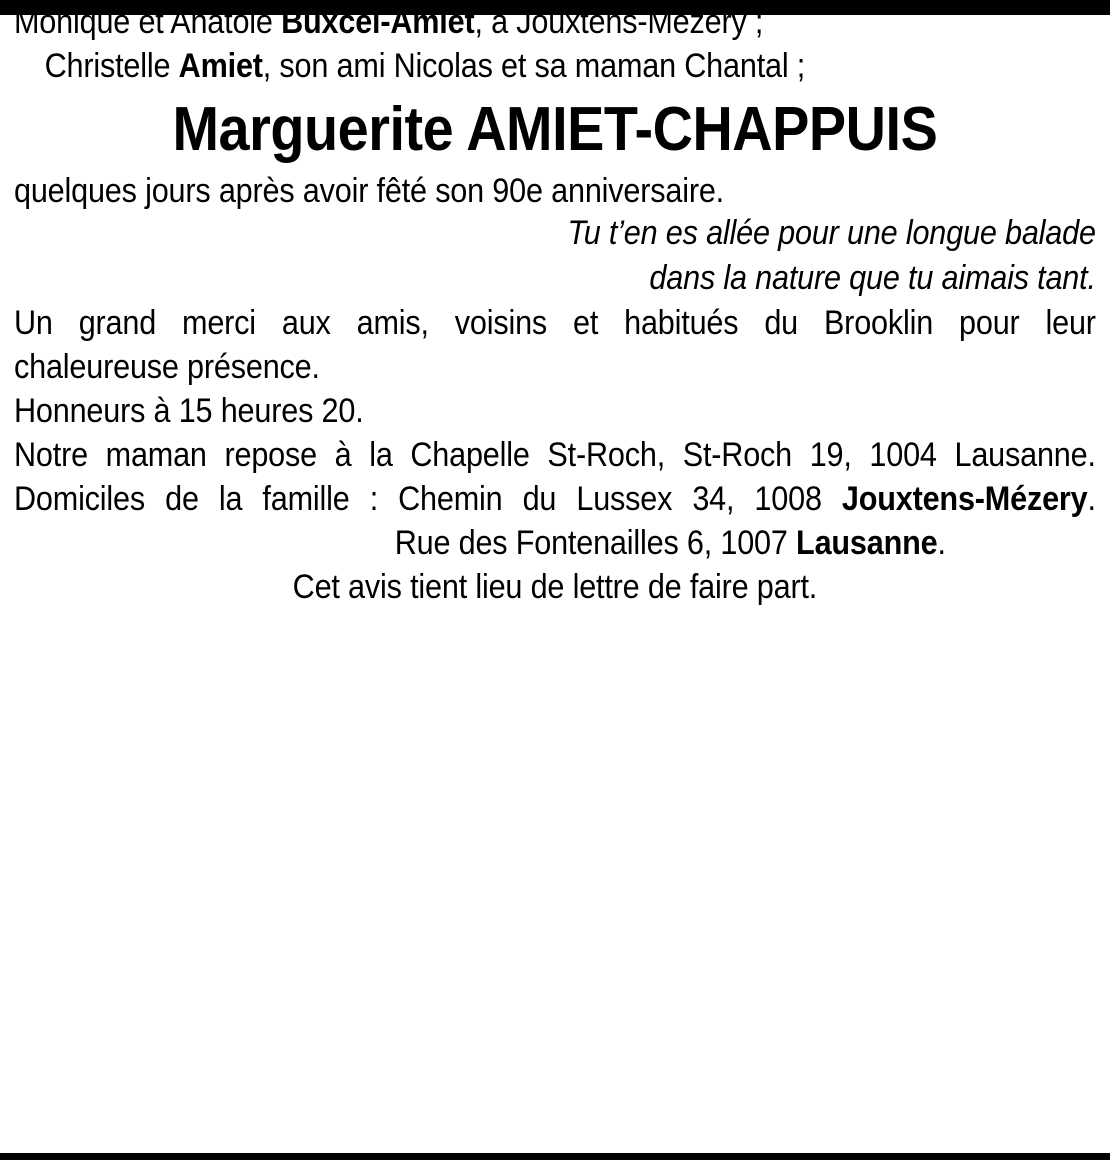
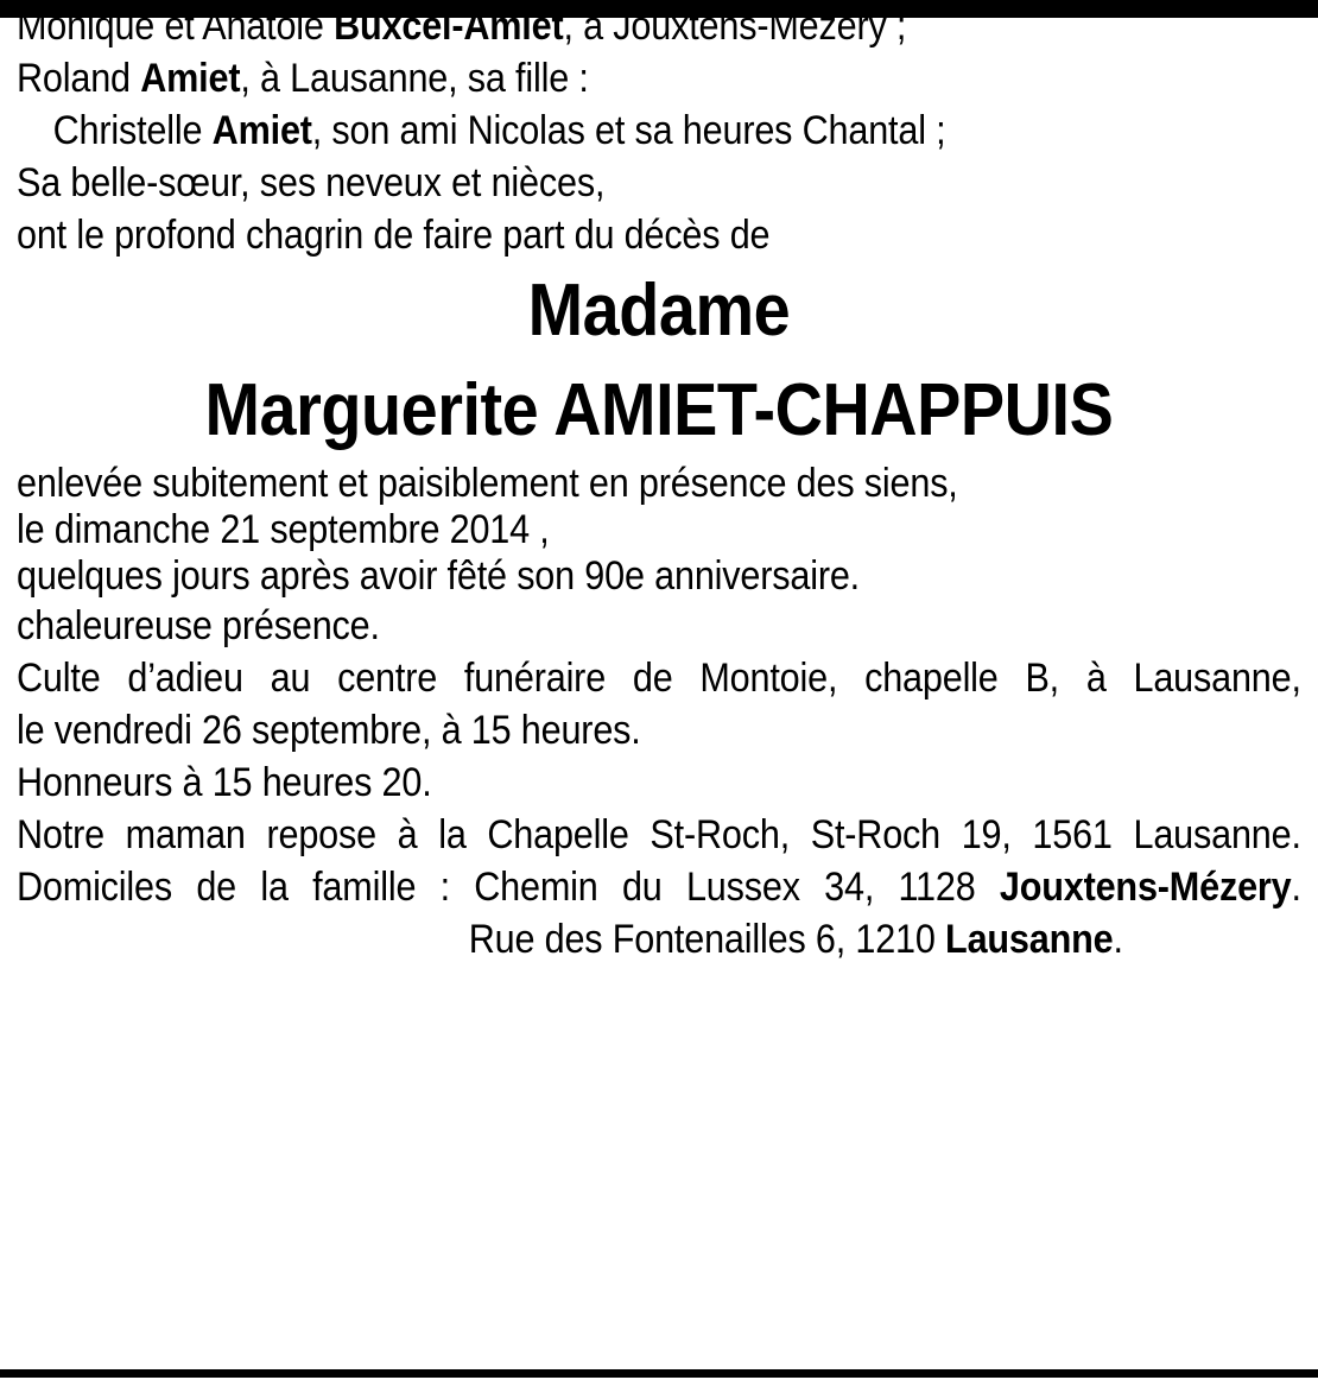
  Monique et Anatole Buxcel-Amiet, à Jouxtens-Mézery ;
+ Roland Amiet, à Lausanne, sa fille :
- Christelle Amiet, son ami Nicolas et sa maman Chantal ;
+ Christelle Amiet, son ami Nicolas et sa heures Chantal ;
+ Sa belle-sœur, ses neveux et nièces,
+ ont le profond chagrin de faire part du décès de
+ Madame
  Marguerite AMIET-CHAPPUIS
+ enlevée subitement et paisiblement en présence des siens,
+ le dimanche 21 septembre 2014 ,
  quelques jours après avoir fêté son 90e anniversaire.
- Tu t’en es allée pour une longue balade
- dans la nature que tu aimais tant.
- Un grand merci aux amis, voisins et habitués du Brooklin pour leur
  chaleureuse présence.
+ Culte d’adieu au centre funéraire de Montoie, chapelle B, à Lausanne,
+ le vendredi 26 septembre, à 15 heures.
  Honneurs à 15 heures 20.
- Notre maman repose à la Chapelle St-Roch, St-Roch 19, 1004 Lausanne.
+ Notre maman repose à la Chapelle St-Roch, St-Roch 19, 1561 Lausanne.
- Domiciles de la famille : Chemin du Lussex 34, 1008 Jouxtens-Mézery.
+ Domiciles de la famille : Chemin du Lussex 34, 1128 Jouxtens-Mézery.
- Rue des Fontenailles 6, 1007 Lausanne.
+ Rue des Fontenailles 6, 1210 Lausanne.
- Cet avis tient lieu de lettre de faire part.
